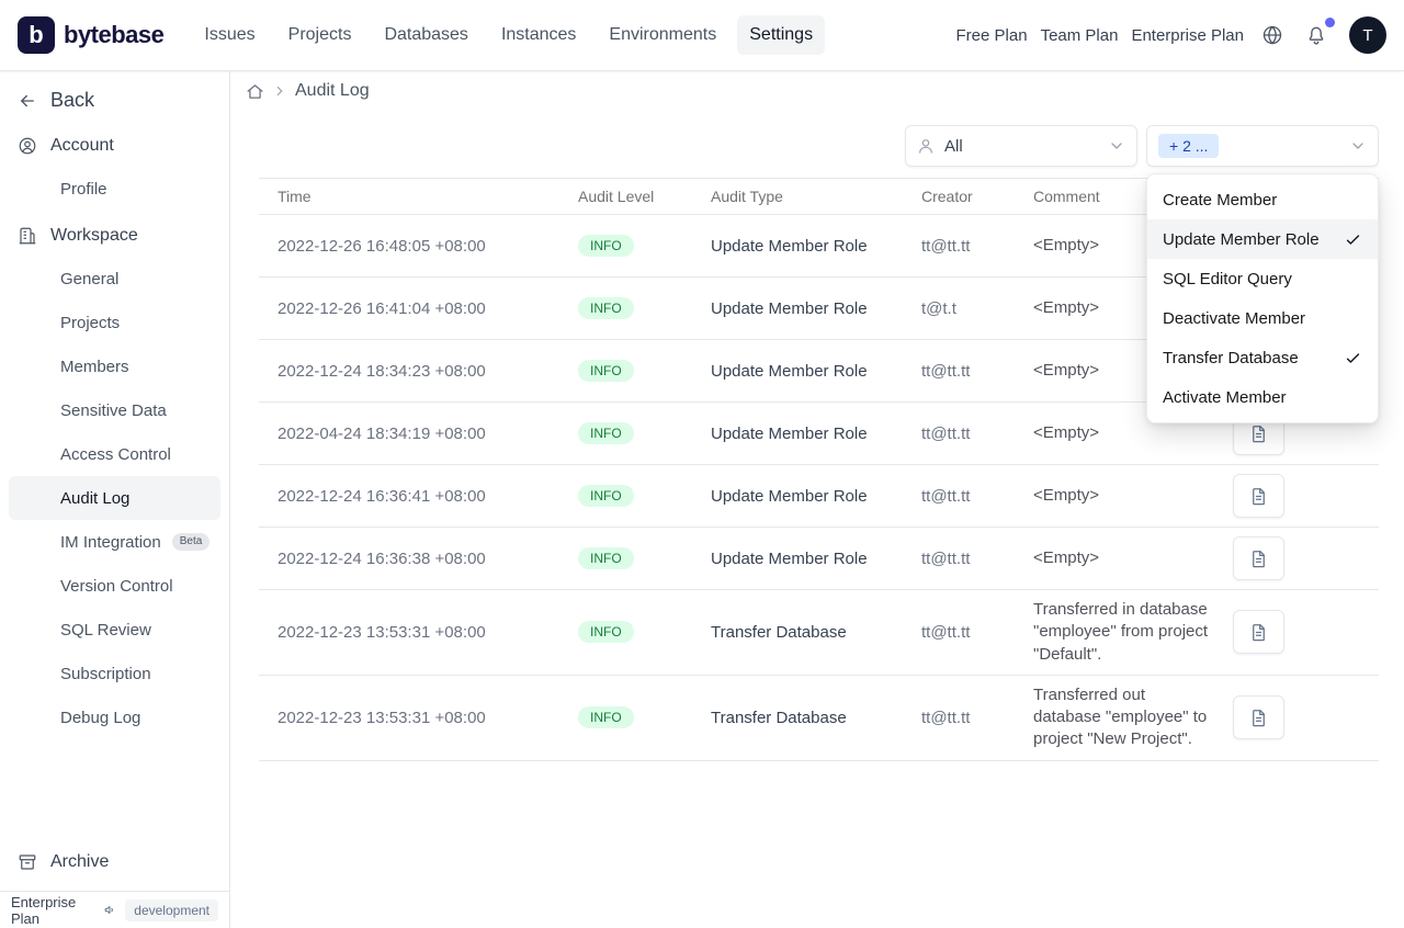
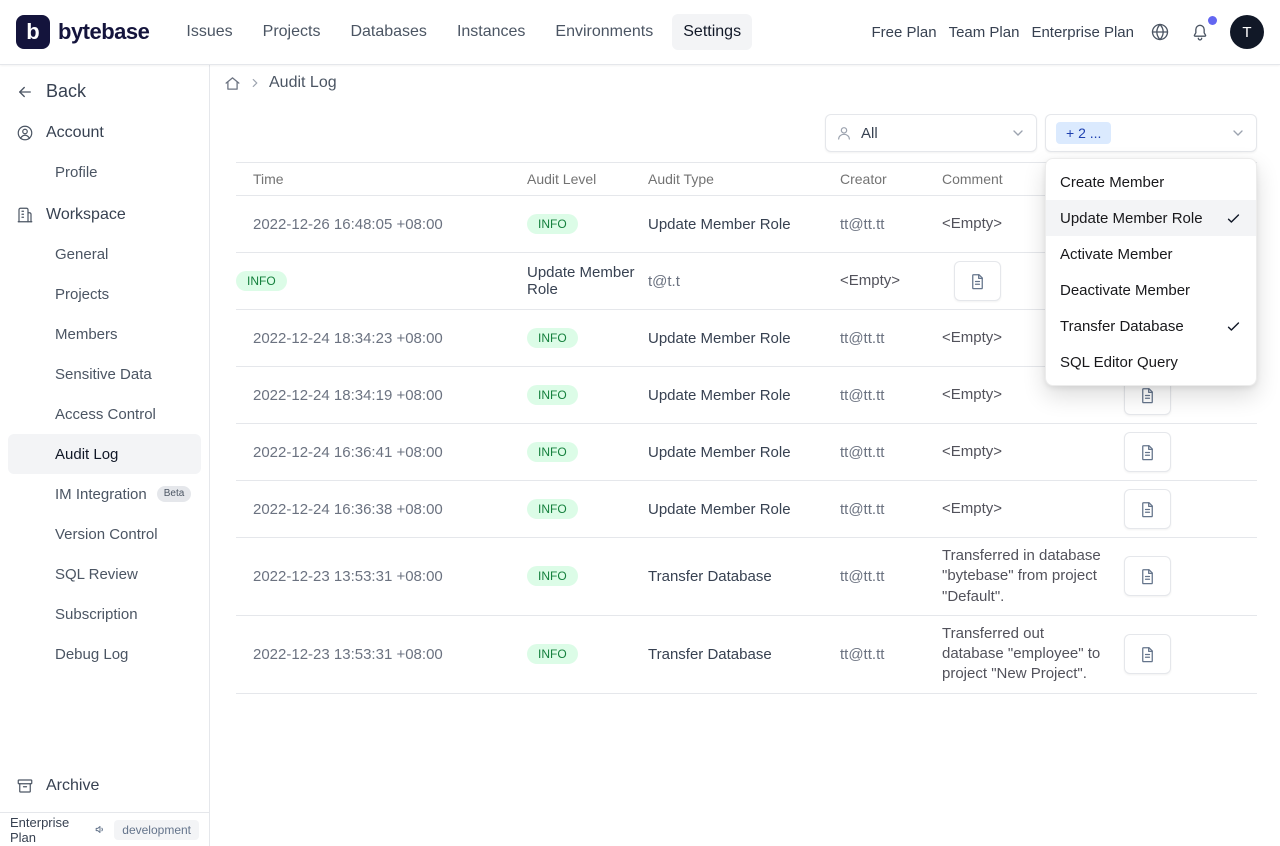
  b
  bytebase
  Issues
  Projects
  Databases
  Instances
  Environments
  Settings
  Free Plan
  Team Plan
  Enterprise Plan
  T
  Back
  Account
  Profile
  Workspace
  General
  Projects
  Members
  Sensitive Data
  Access Control
  Audit Log
  IM Integration
  Beta
  Version Control
  SQL Review
  Subscription
  Debug Log
  Archive
  Enterprise Plan
  development
  Audit Log
  All
  + 2 ...
  Time
  Audit Level
  Audit Type
  Creator
  Comment
  2022-12-26 16:48:05 +08:00
  INFO
  Update Member Role
  tt@tt.tt
  <Empty>
- 2022-12-26 16:41:04 +08:00
  INFO
  Update Member Role
  t@t.t
  <Empty>
  2022-12-24 18:34:23 +08:00
  INFO
  Update Member Role
  tt@tt.tt
  <Empty>
- 2022-04-24 18:34:19 +08:00
+ 2022-12-24 18:34:19 +08:00
  INFO
  Update Member Role
  tt@tt.tt
  <Empty>
  2022-12-24 16:36:41 +08:00
  INFO
  Update Member Role
  tt@tt.tt
  <Empty>
  2022-12-24 16:36:38 +08:00
  INFO
  Update Member Role
  tt@tt.tt
  <Empty>
  2022-12-23 13:53:31 +08:00
  INFO
  Transfer Database
  tt@tt.tt
- Transferred in database "employee" from project "Default".
+ Transferred in database "bytebase" from project "Default".
  2022-12-23 13:53:31 +08:00
  INFO
  Transfer Database
  tt@tt.tt
  Transferred out database "employee" to project "New Project".
  Create Member
  Update Member Role
- SQL Editor Query
+ Activate Member
  Deactivate Member
  Transfer Database
- Activate Member
+ SQL Editor Query
